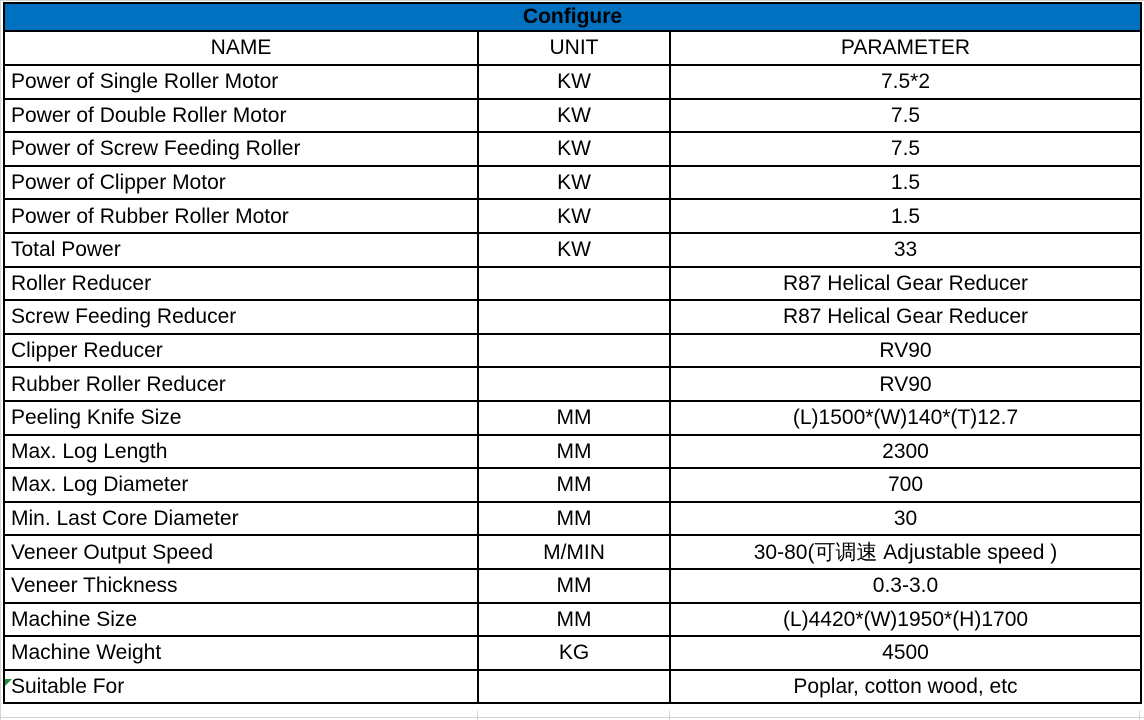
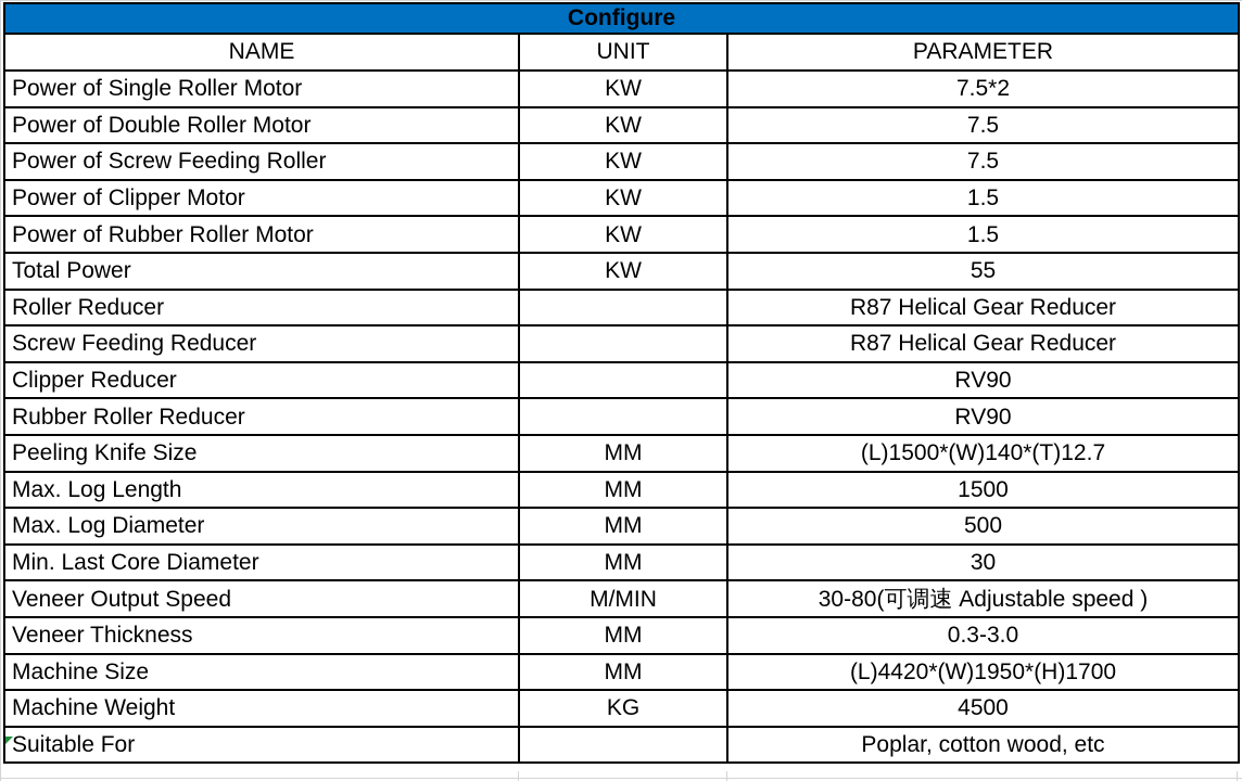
  Configure
  NAME	UNIT	PARAMETER
  Power of Single Roller Motor	KW	7.5*2
  Power of Double Roller Motor	KW	7.5
  Power of Screw Feeding Roller	KW	7.5
  Power of Clipper Motor	KW	1.5
  Power of Rubber Roller Motor	KW	1.5
- Total Power	KW	33
+ Total Power	KW	55
  Roller Reducer		R87 Helical Gear Reducer
  Screw Feeding Reducer		R87 Helical Gear Reducer
  Clipper Reducer		RV90
  Rubber Roller Reducer		RV90
  Peeling Knife Size	MM	(L)1500*(W)140*(T)12.7
- Max. Log Length	MM	2300
+ Max. Log Length	MM	1500
- Max. Log Diameter	MM	700
+ Max. Log Diameter	MM	500
  Min. Last Core Diameter	MM	30
  Veneer Output Speed	M/MIN	30-80(可调速 Adjustable speed )
  Veneer Thickness	MM	0.3-3.0
  Machine Size	MM	(L)4420*(W)1950*(H)1700
  Machine Weight	KG	4500
  Suitable For		Poplar, cotton wood, etc
